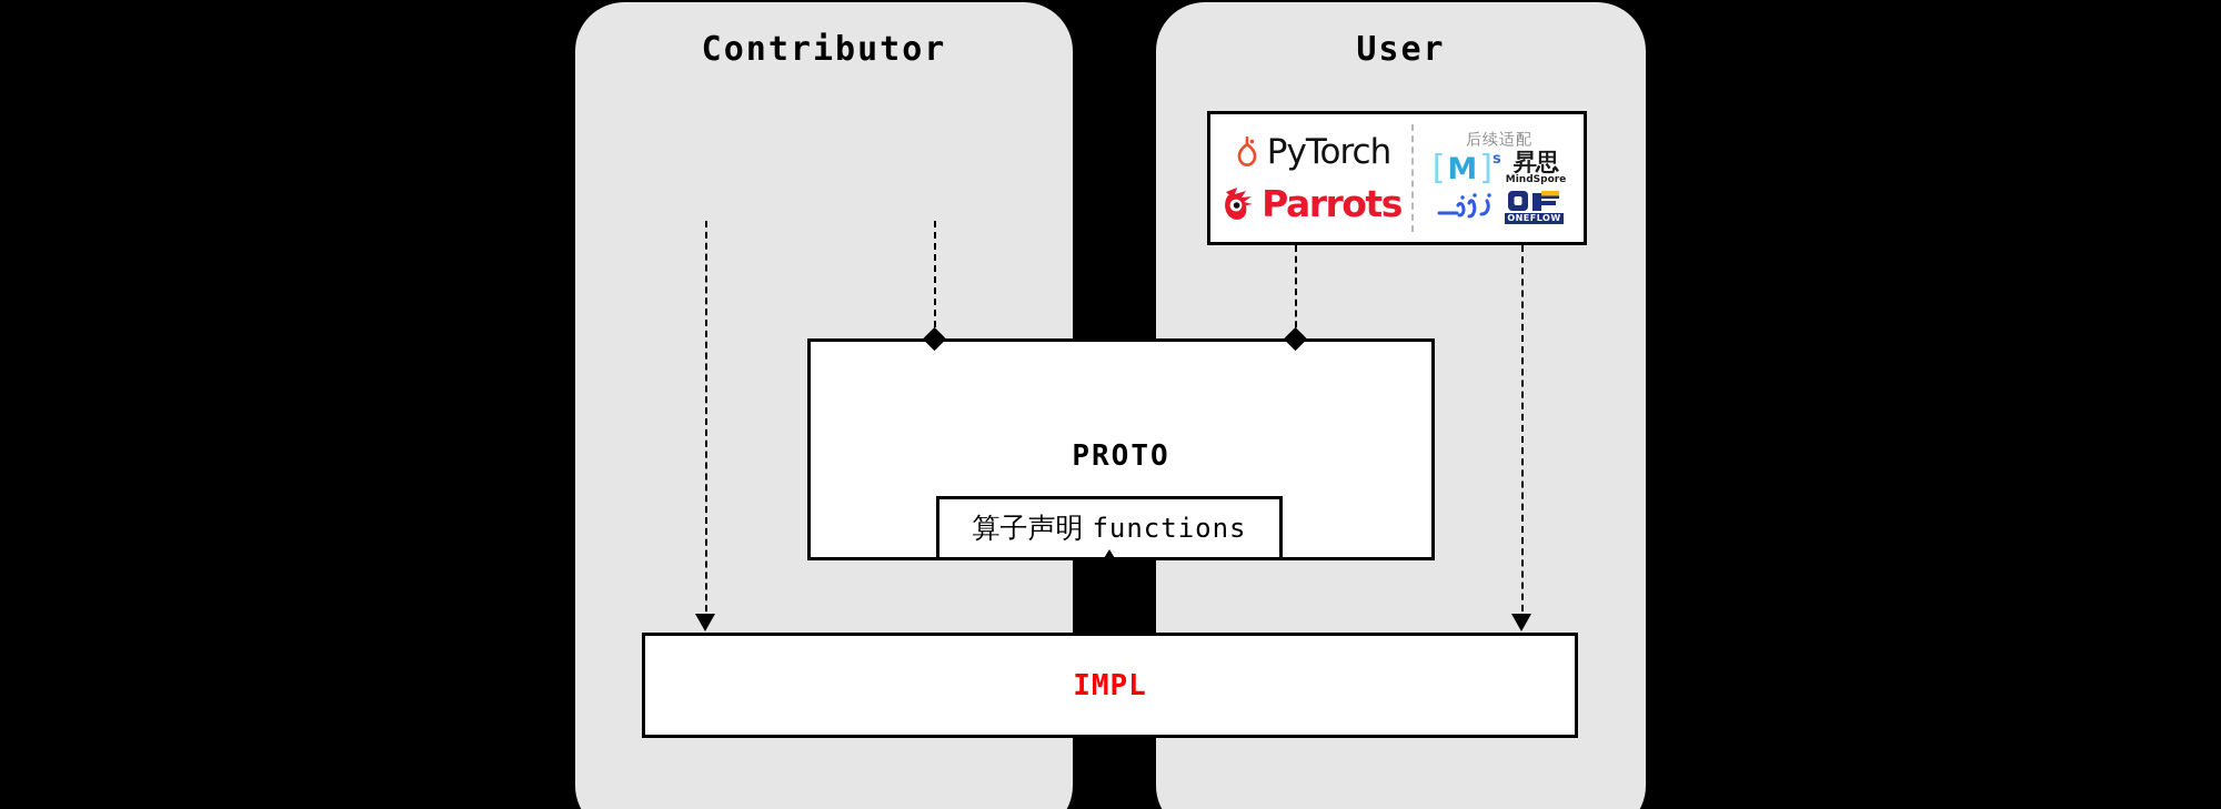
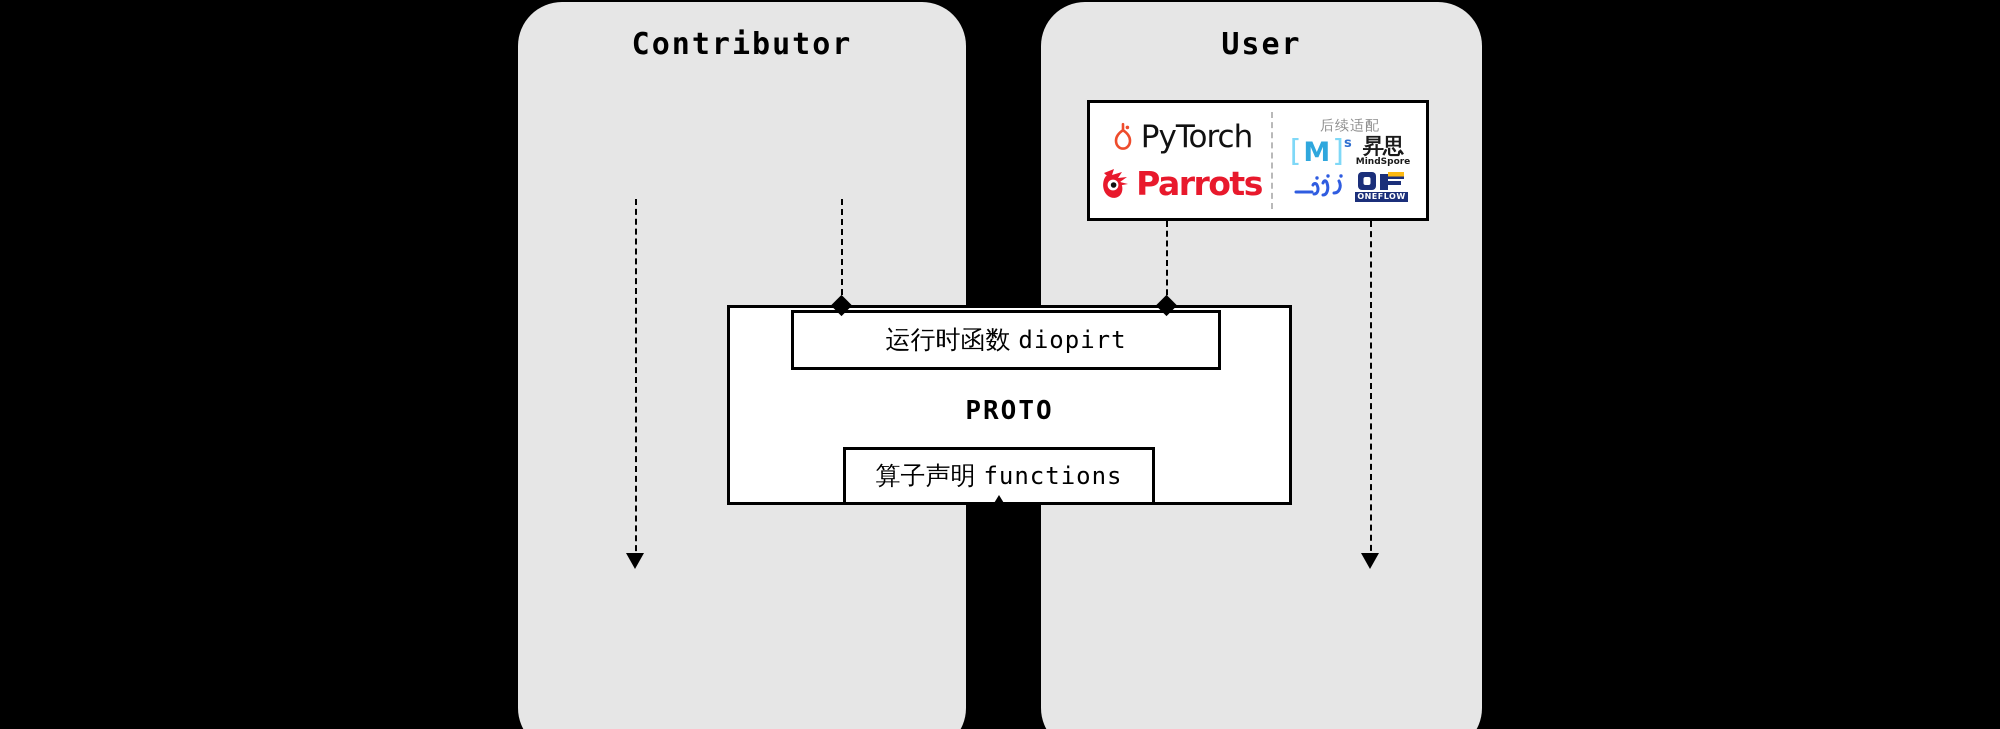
  Contributor
  User
  PyTorch
  Parrots
  后续适配
  [
  M
  ]
  s
  昇思
  MindSpore
  ONEFLOW
  PROTO
+ 运行时函数 diopirt
  算子声明 functions
- IMPL
